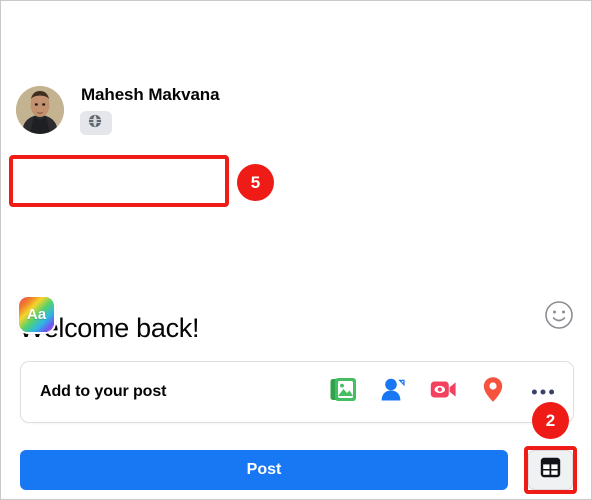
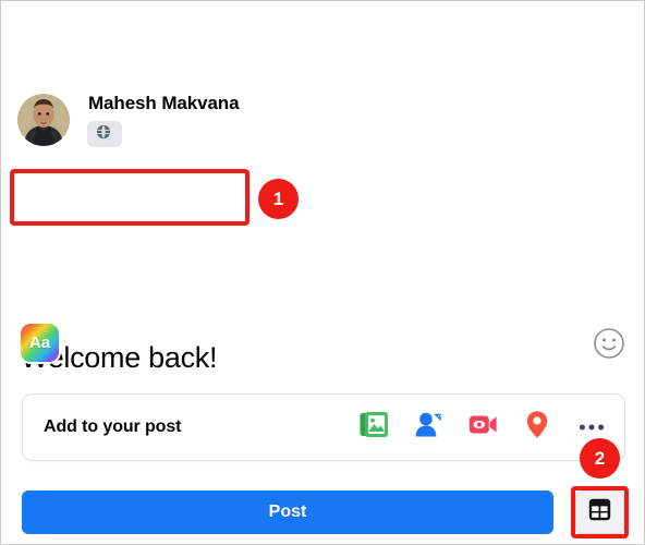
  Mahesh Makvana
  lcome back!
  Aa
  Add to your post
  Post
- 5
+ 1
  2
